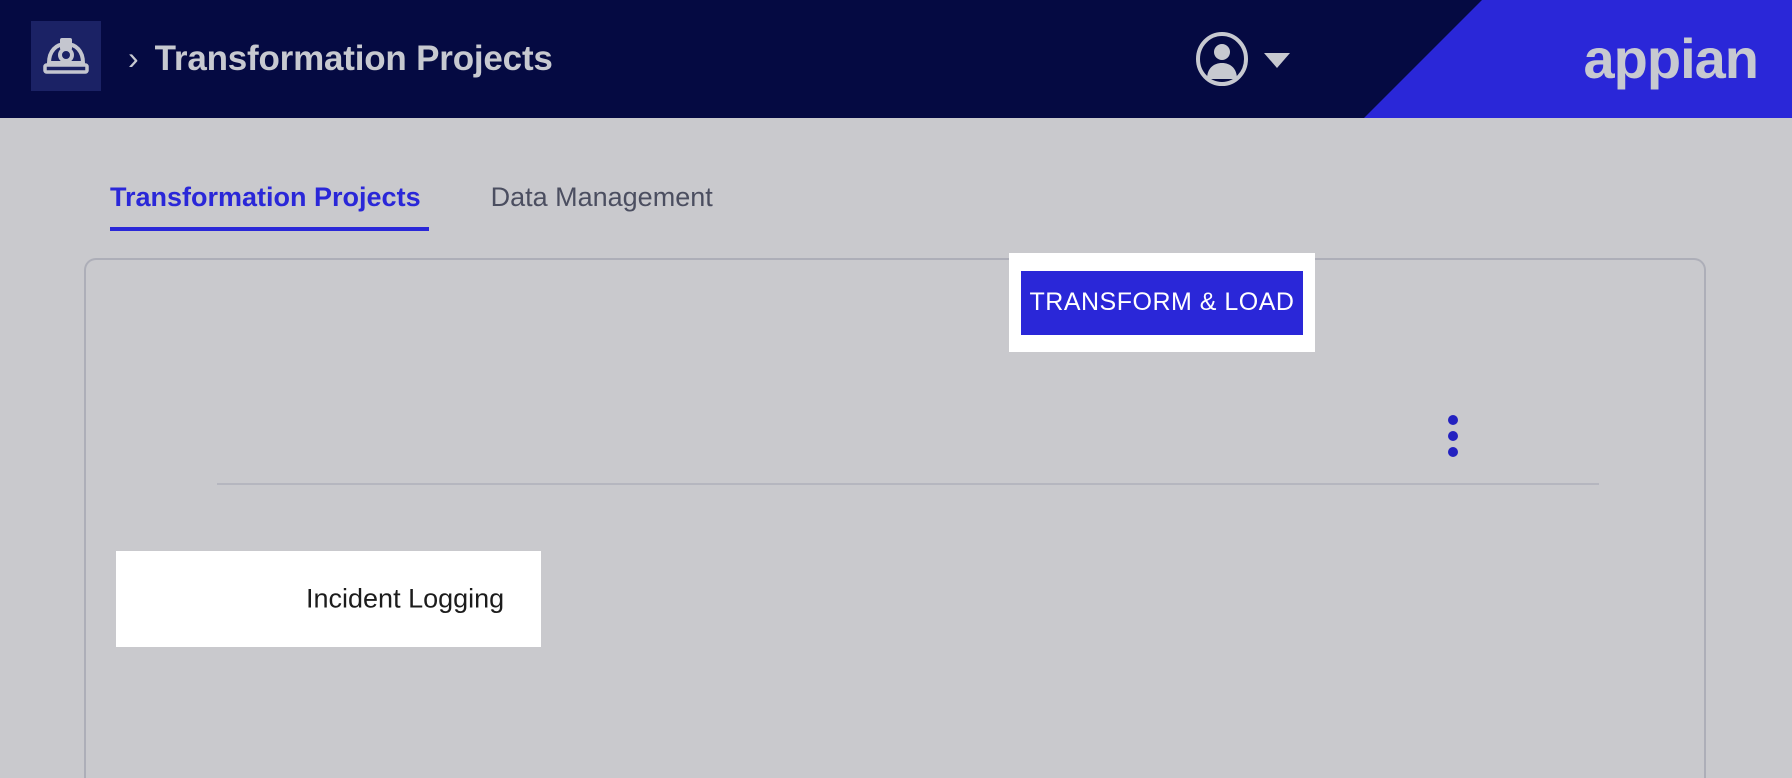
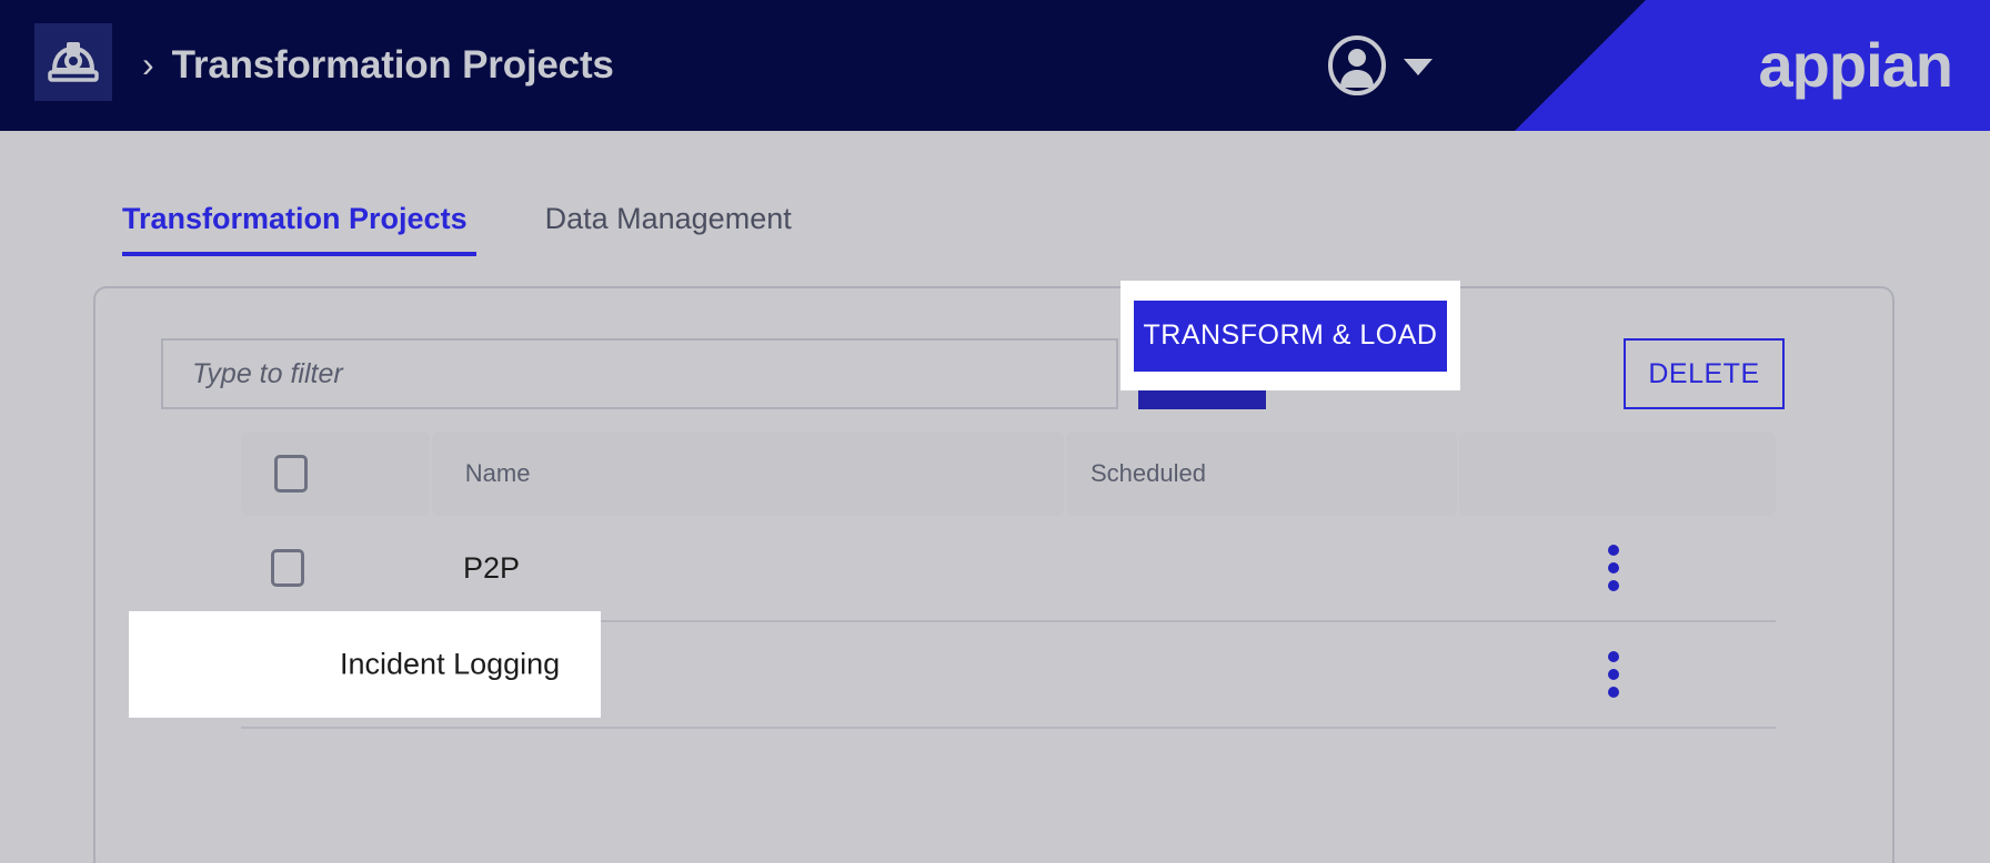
  appian
  ›
  Transformation Projects
  Transformation Projects
  Data Management
+ Type to filter
+ DELETE
+ Name
+ Scheduled
+ P2P
  TRANSFORM & LOAD
  Incident Logging
